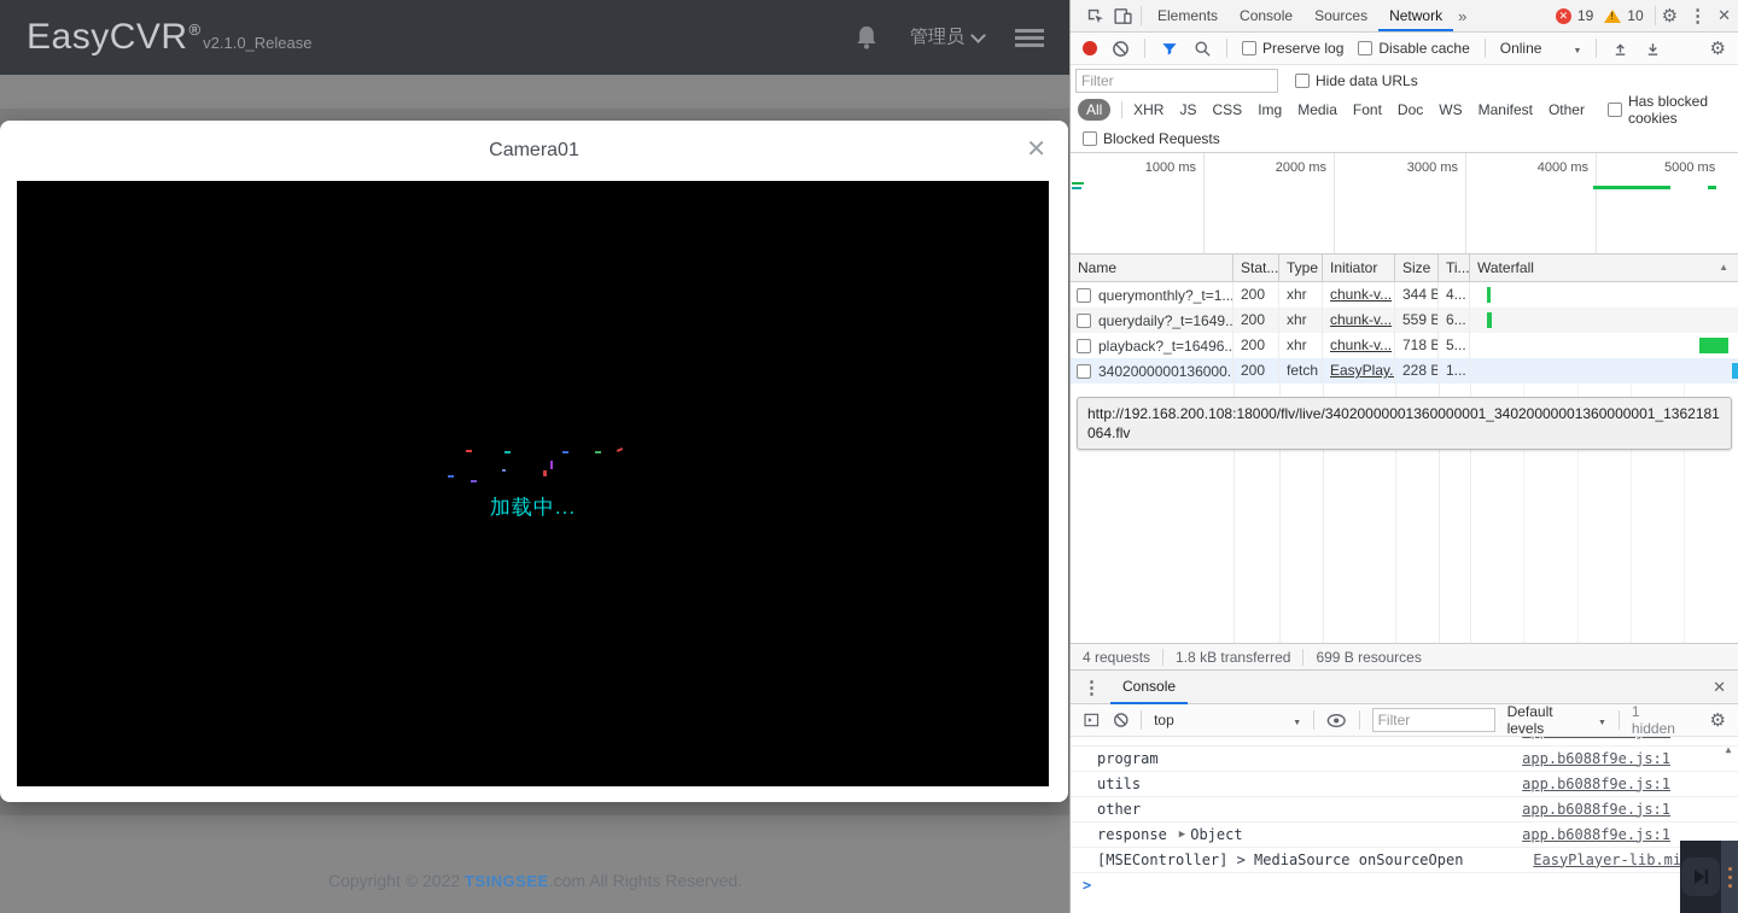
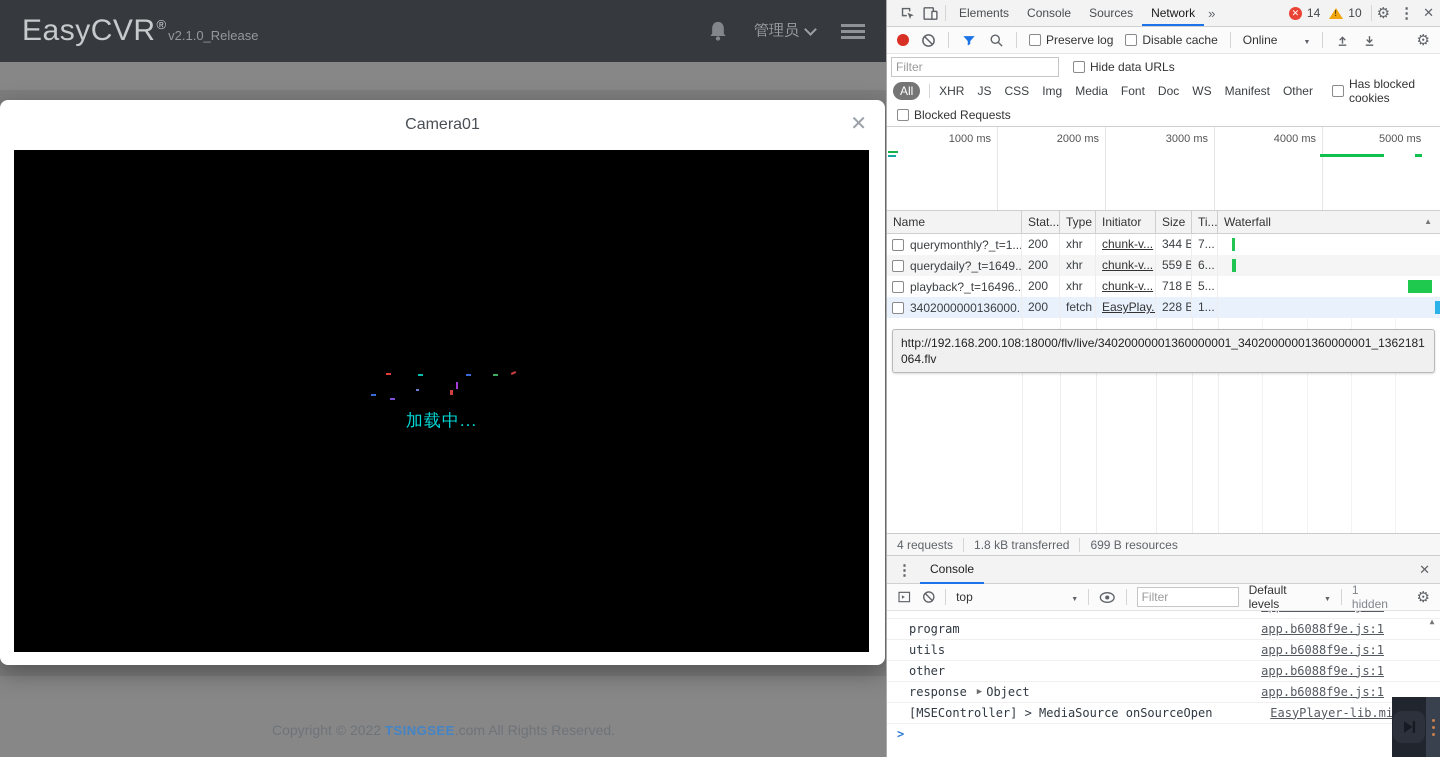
  EasyCVR
  ®
  v2.1.0_Release
  管理员
  Copyright © 2022 TSINGSEE.com All Rights Reserved.
  Camera01
  加载中...
  Elements
  Console
  Sources
  Network
  »
- 19
+ 14
  10
  Preserve log
  Disable cache
  Online
  Filter
  Hide data URLs
  All
  XHR
  JS
  CSS
  Img
  Media
  Font
  Doc
  WS
  Manifest
  Other
  Has blocked cookies
  Blocked Requests
  1000 ms
  2000 ms
  3000 ms
  4000 ms
  5000 ms
  Name
  Stat...
  Type
  Initiator
  Size
  Ti...
  Waterfall
  querymonthly?_t=1...
  200
  xhr
  chunk-v...
  344 B
- 4...
+ 7...
  querydaily?_t=1649..
  200
  xhr
  chunk-v...
  559 B
  6...
  playback?_t=16496..
  200
  xhr
  chunk-v...
  718 B
  5...
  3402000000136000.
  200
  fetch
  EasyPlay.
  228 B
  1...
  http://192.168.200.108:18000/flv/live/34020000001360000001_34020000001360000001_1362181064.flv
  4 requests
  1.8 kB transferred
  699 B resources
  Console
  top
  Filter
  Default levels
  1 hidden
  program
  app.b6088f9e.js:1
  utils
  app.b6088f9e.js:1
  other
  app.b6088f9e.js:1
  response
  Object
  app.b6088f9e.js:1
  [MSEController] > MediaSource onSourceOpen
  EasyPlayer-lib.mi
  >
